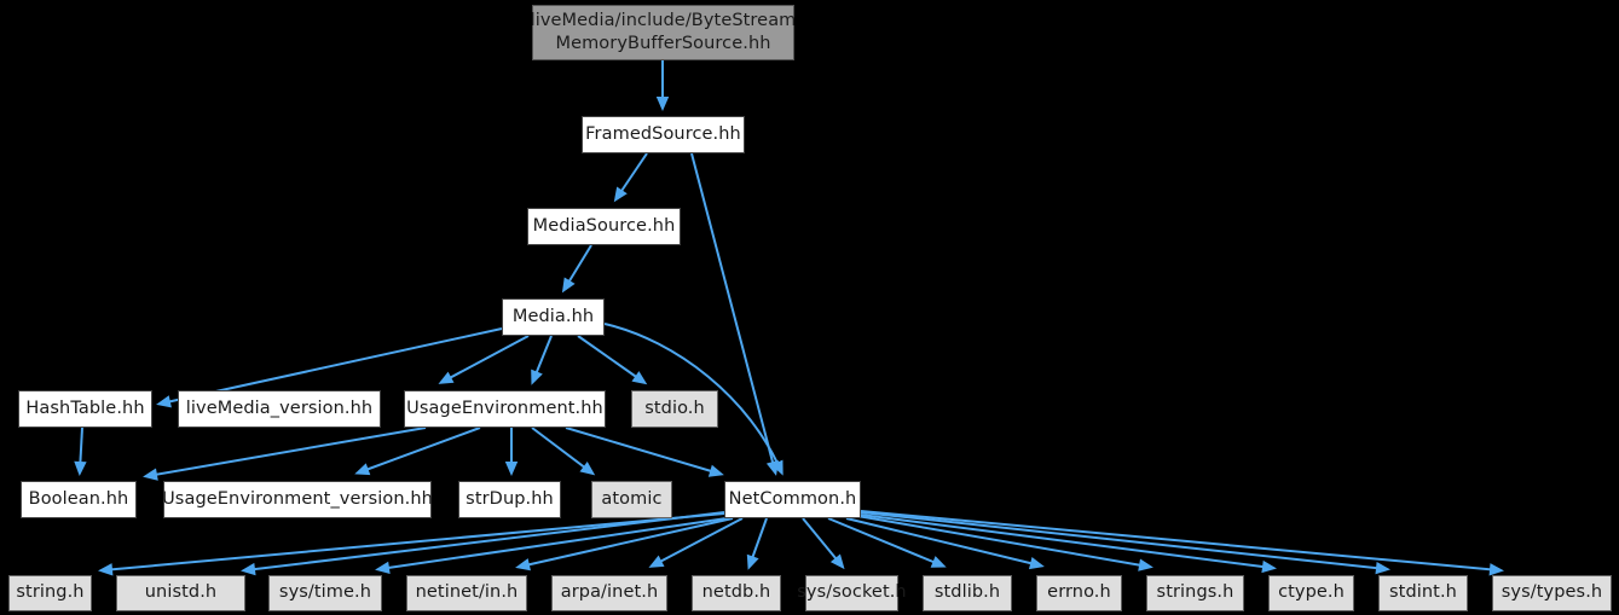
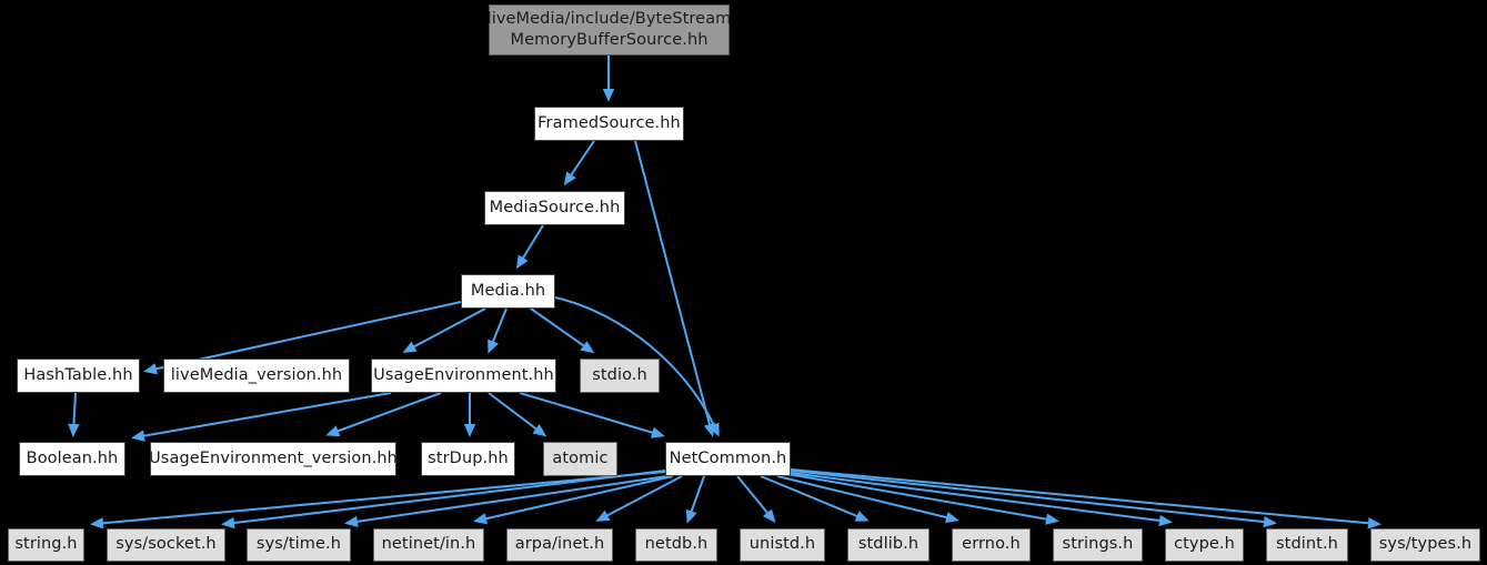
  liveMedia/include/ByteStream
  MemoryBufferSource.hh
  FramedSource.hh
  MediaSource.hh
  Media.hh
  HashTable.hh
  liveMedia_version.hh
  UsageEnvironment.hh
  stdio.h
  Boolean.hh
  UsageEnvironment_version.hh
  strDup.hh
  atomic
  NetCommon.h
  string.h
- unistd.h
+ sys/socket.h
  sys/time.h
  netinet/in.h
  arpa/inet.h
  netdb.h
- sys/socket.h
+ unistd.h
  stdlib.h
  errno.h
  strings.h
  ctype.h
  stdint.h
  sys/types.h
